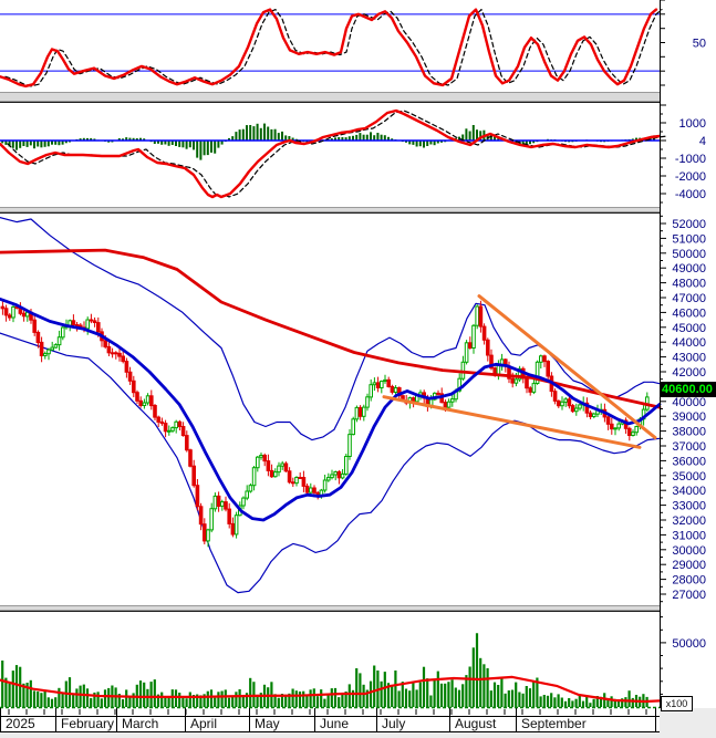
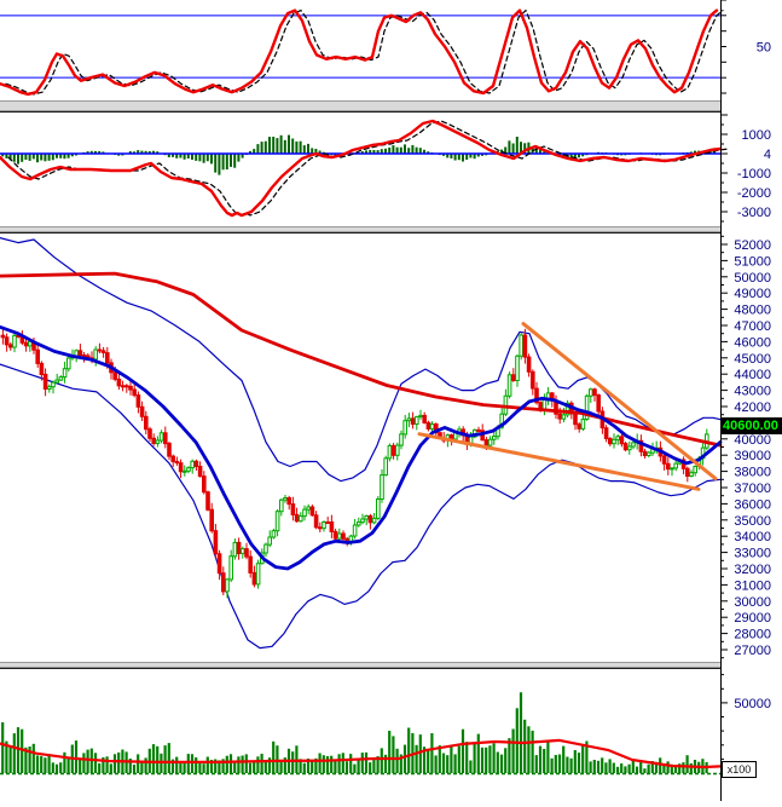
  50
  1000
  4
  -1000
  -2000
- -4000
+ -3000
  27000
  28000
  29000
  30000
  31000
  32000
  33000
  34000
  35000
  36000
  37000
  38000
  39000
  40000
  42000
  43000
  44000
  45000
  46000
  47000
  48000
  49000
  50000
  51000
  52000
  50000
- 2025
- February
- March
- April
- May
- June
- July
- August
- September
  40600.00
  x100
